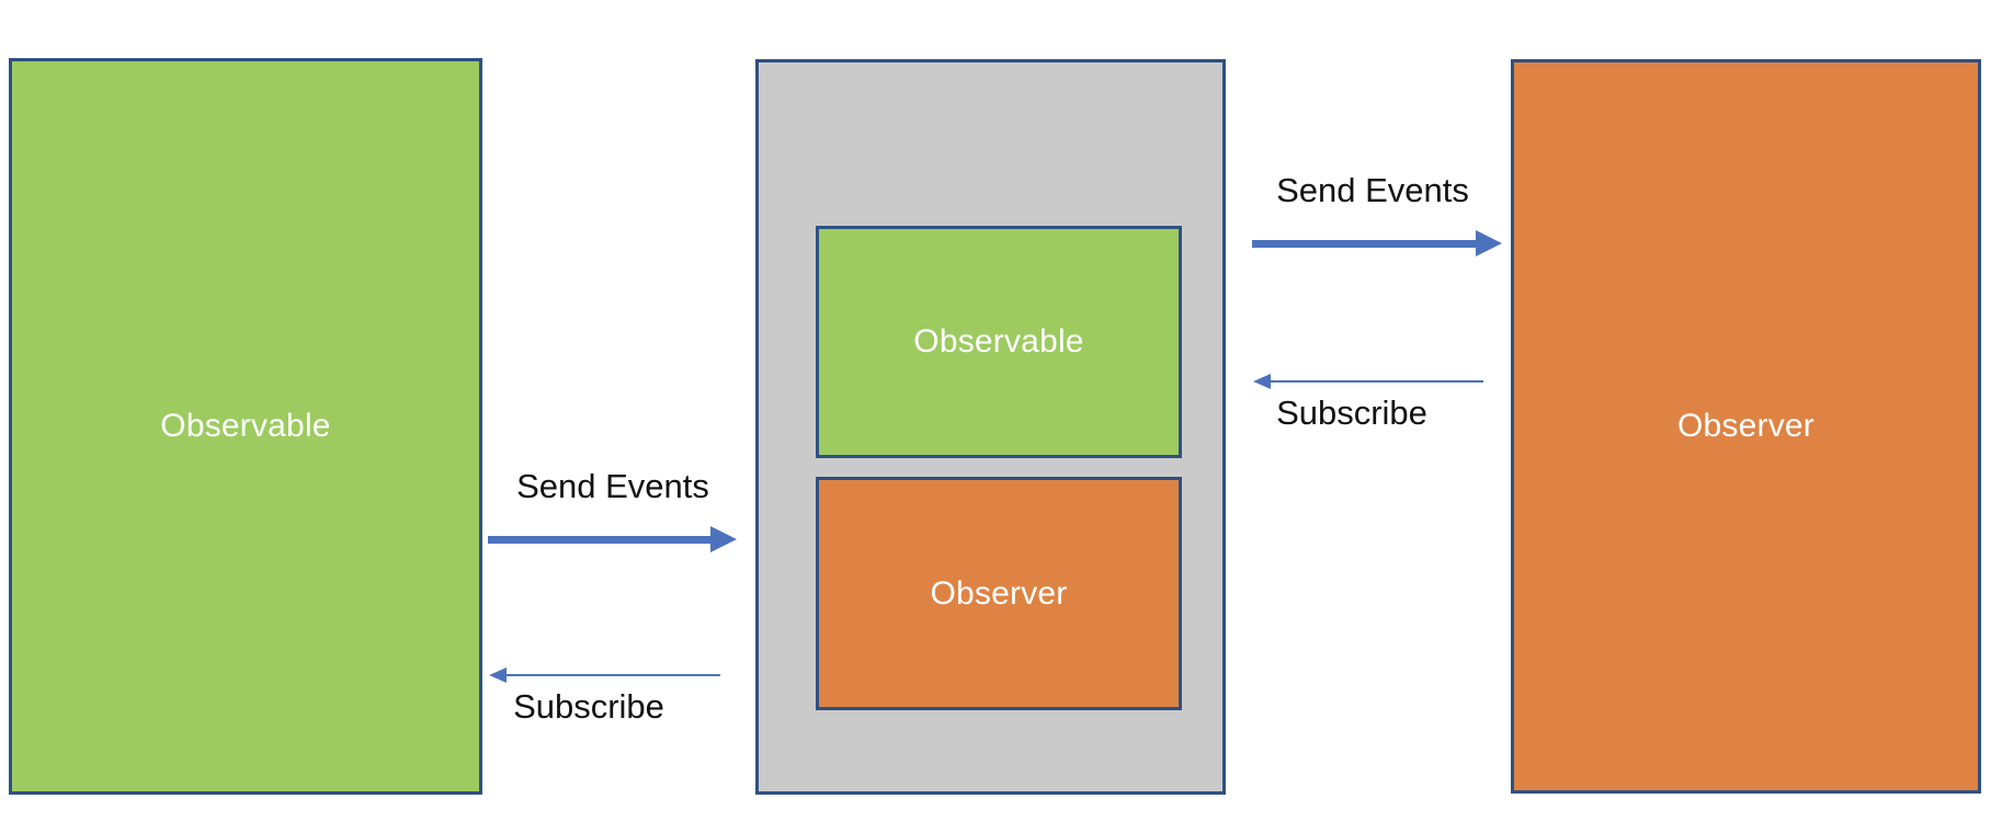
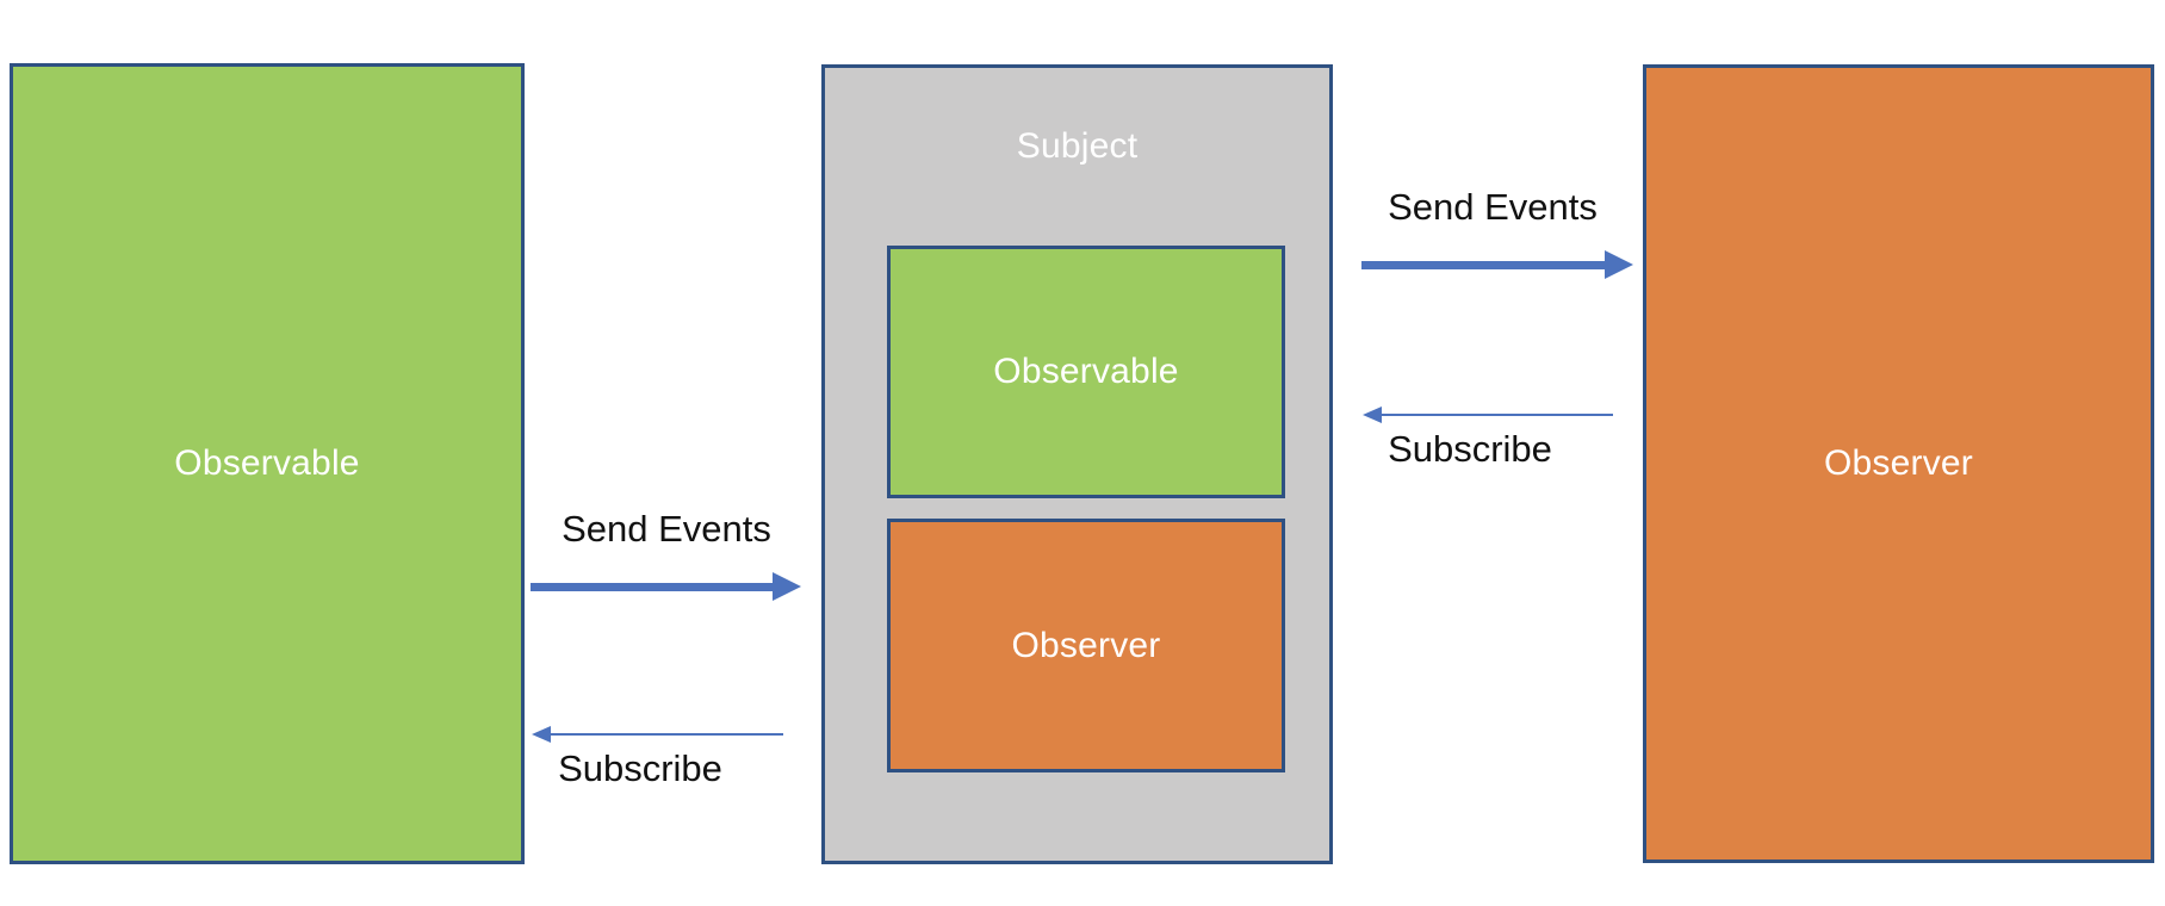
  Observable
+ Subject
  Observable
  Observer
  Observer
  Send Events
  Subscribe
  Send Events
  Subscribe
